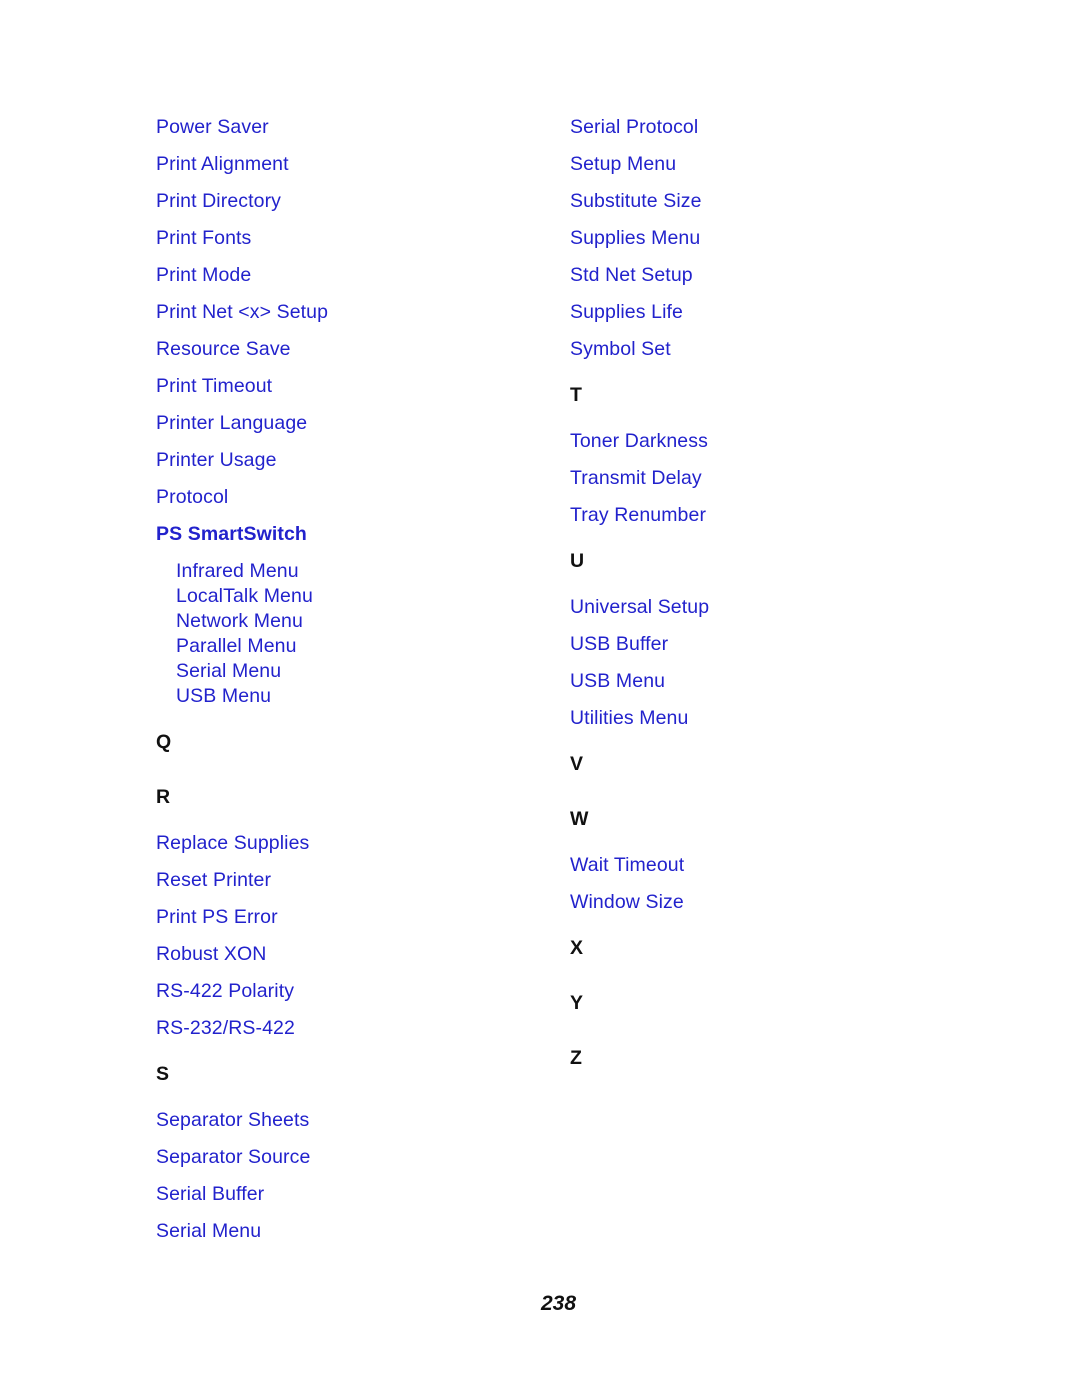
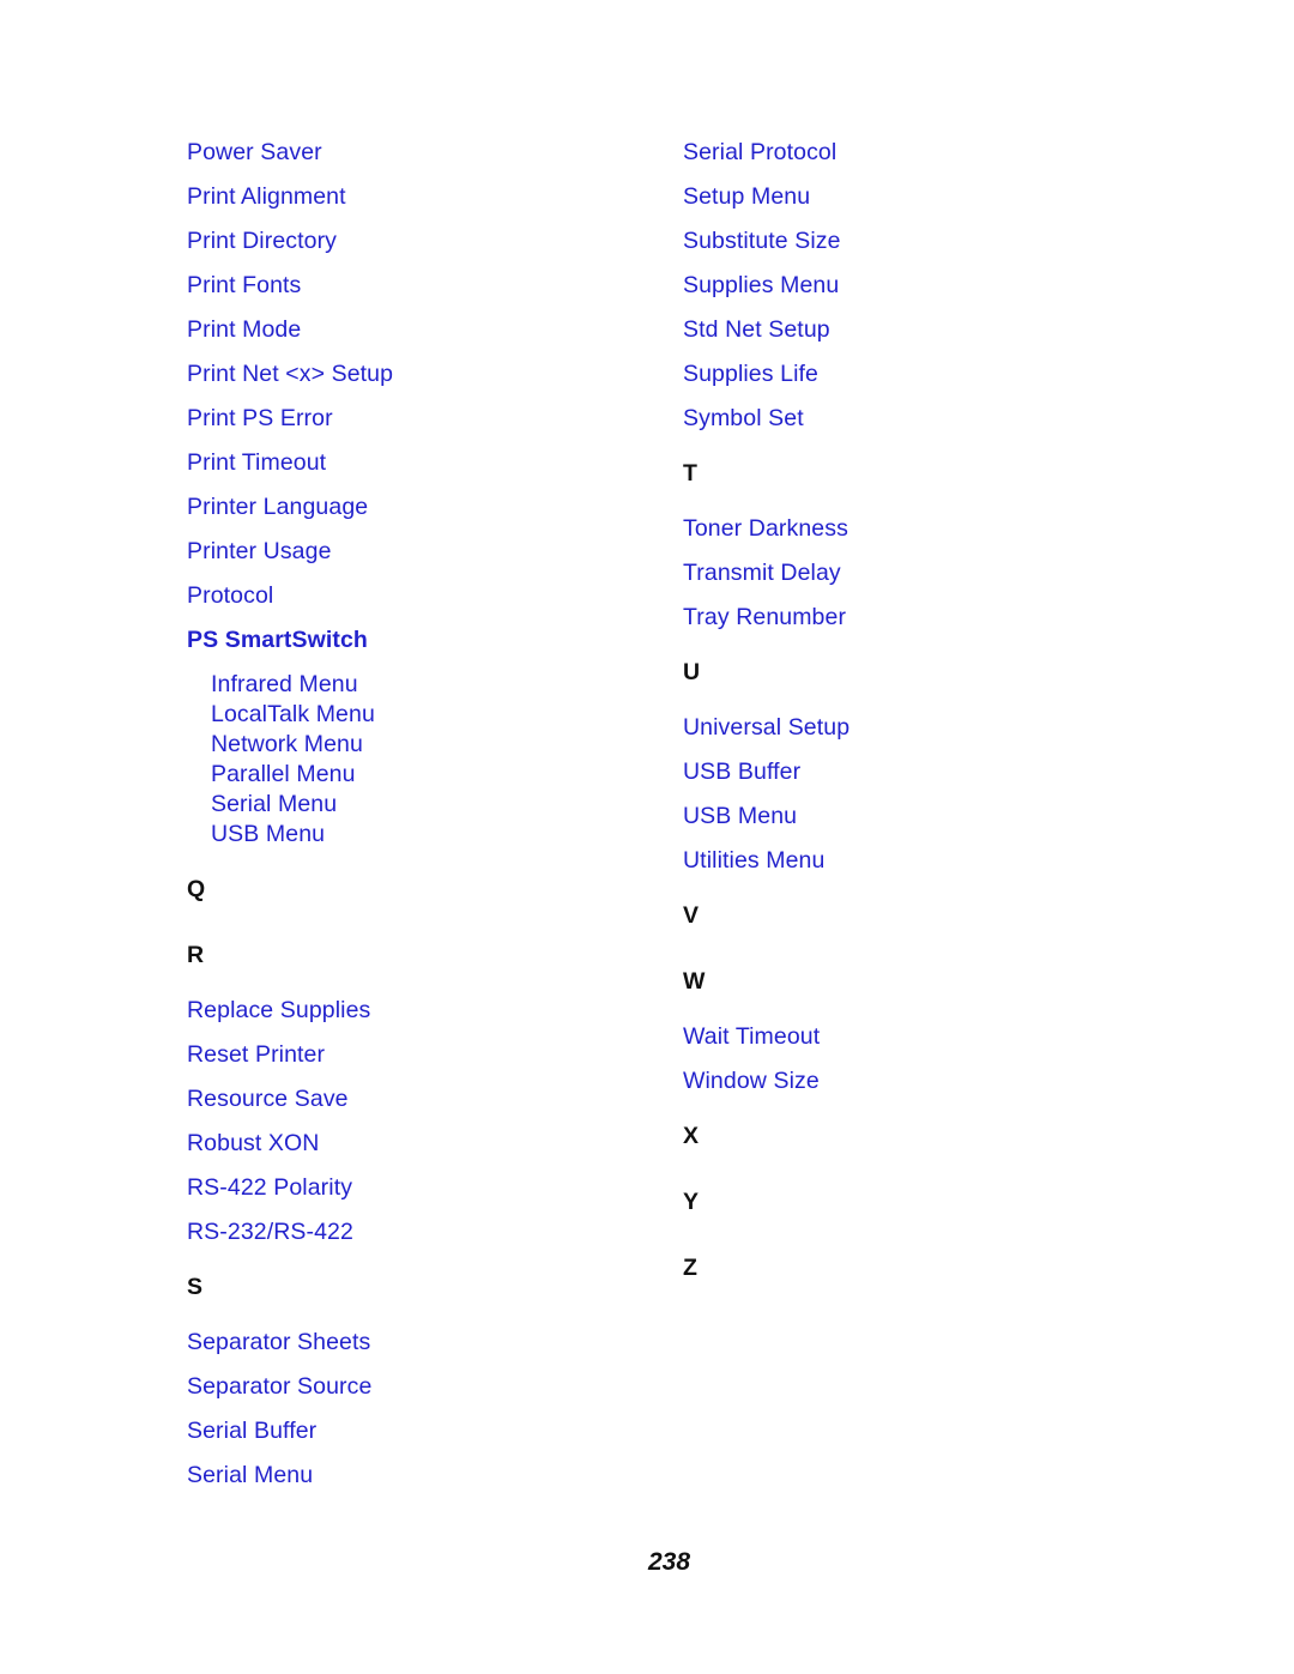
  Power Saver
  Print Alignment
  Print Directory
  Print Fonts
  Print Mode
  Print Net <x> Setup
- Resource Save
+ Print PS Error
  Print Timeout
  Printer Language
  Printer Usage
  Protocol
  PS SmartSwitch
  Infrared Menu
  LocalTalk Menu
  Network Menu
  Parallel Menu
  Serial Menu
  USB Menu
  Q
  R
  Replace Supplies
  Reset Printer
- Print PS Error
+ Resource Save
  Robust XON
  RS-422 Polarity
  RS-232/RS-422
  S
  Separator Sheets
  Separator Source
  Serial Buffer
  Serial Menu
  Serial Protocol
  Setup Menu
  Substitute Size
  Supplies Menu
  Std Net Setup
  Supplies Life
  Symbol Set
  T
  Toner Darkness
  Transmit Delay
  Tray Renumber
  U
  Universal Setup
  USB Buffer
  USB Menu
  Utilities Menu
  V
  W
  Wait Timeout
  Window Size
  X
  Y
  Z
  238
